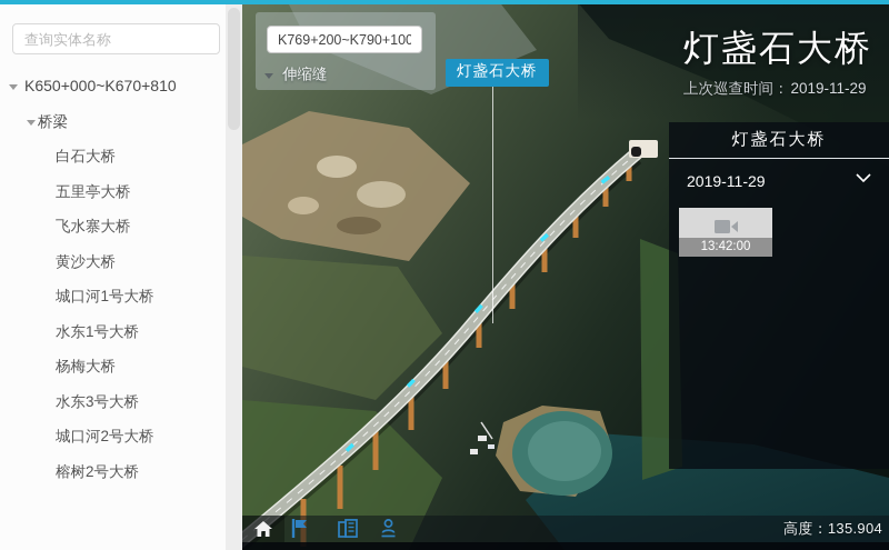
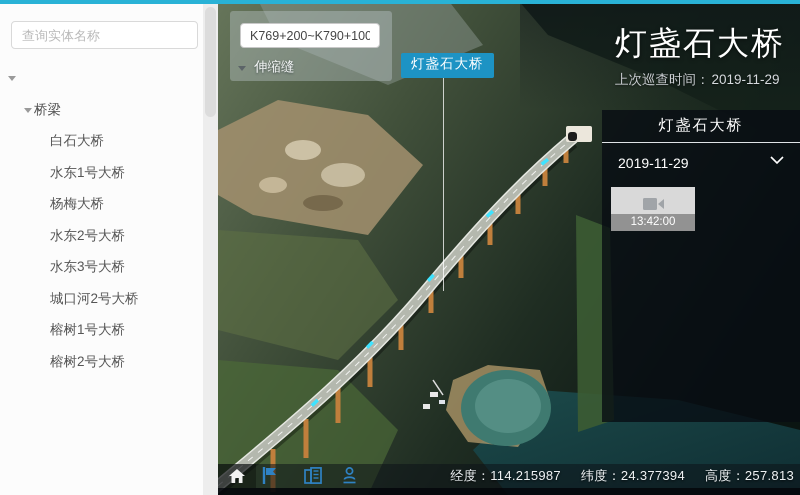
  查询实体名称
- K650+000~K670+810
  桥梁
  白石大桥
- 五里亭大桥
- 飞水寨大桥
- 黄沙大桥
- 城口河1号大桥
  水东1号大桥
  杨梅大桥
+ 水东2号大桥
  水东3号大桥
  城口河2号大桥
+ 榕树1号大桥
  榕树2号大桥
  K769+200~K790+100
  伸缩缝
  灯盏石大桥
  灯盏石大桥
  上次巡查时间： 2019-11-29
  灯盏石大桥
  2019-11-29
  13:42:00
+ 经度：114.215987
+ 纬度：24.377394
- 高度：135.904
+ 高度：257.813
